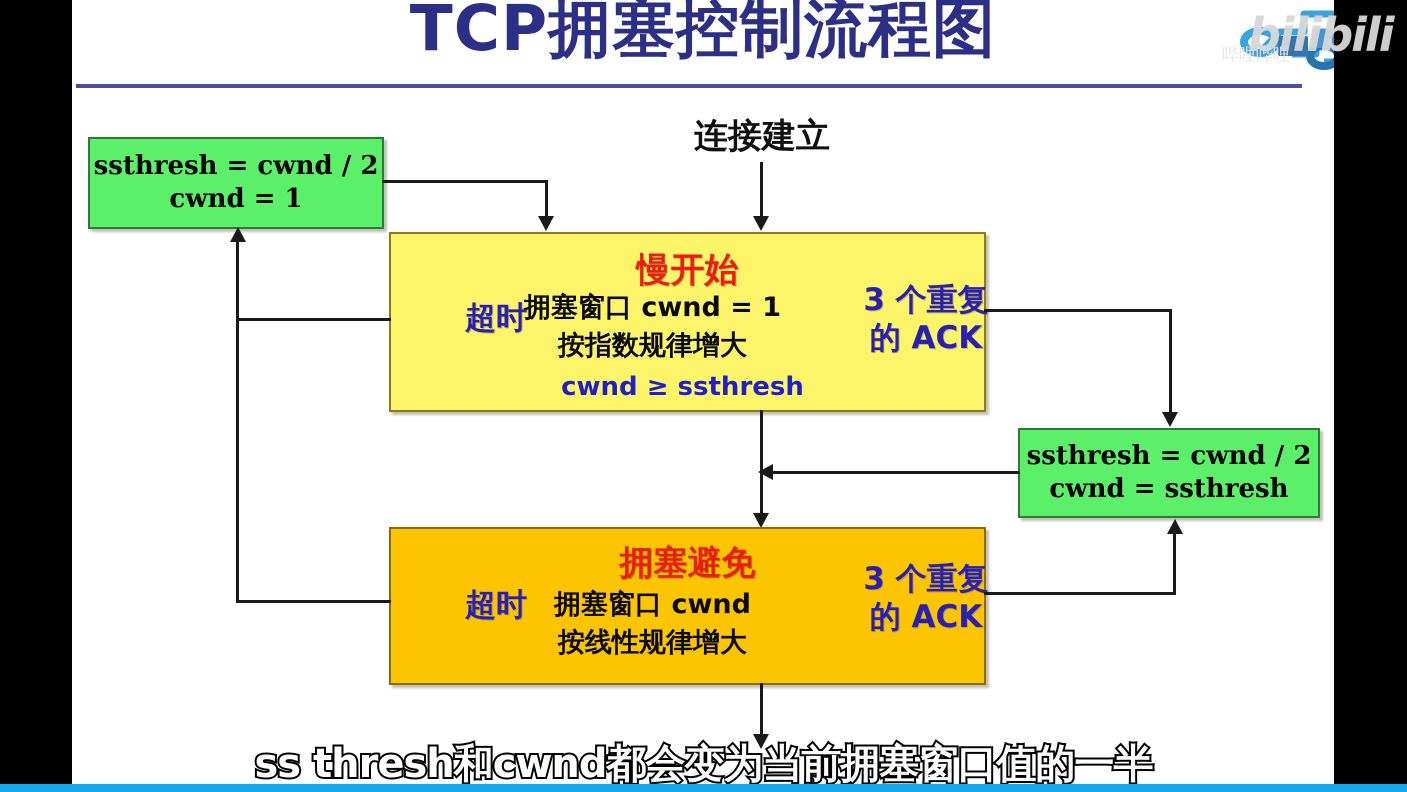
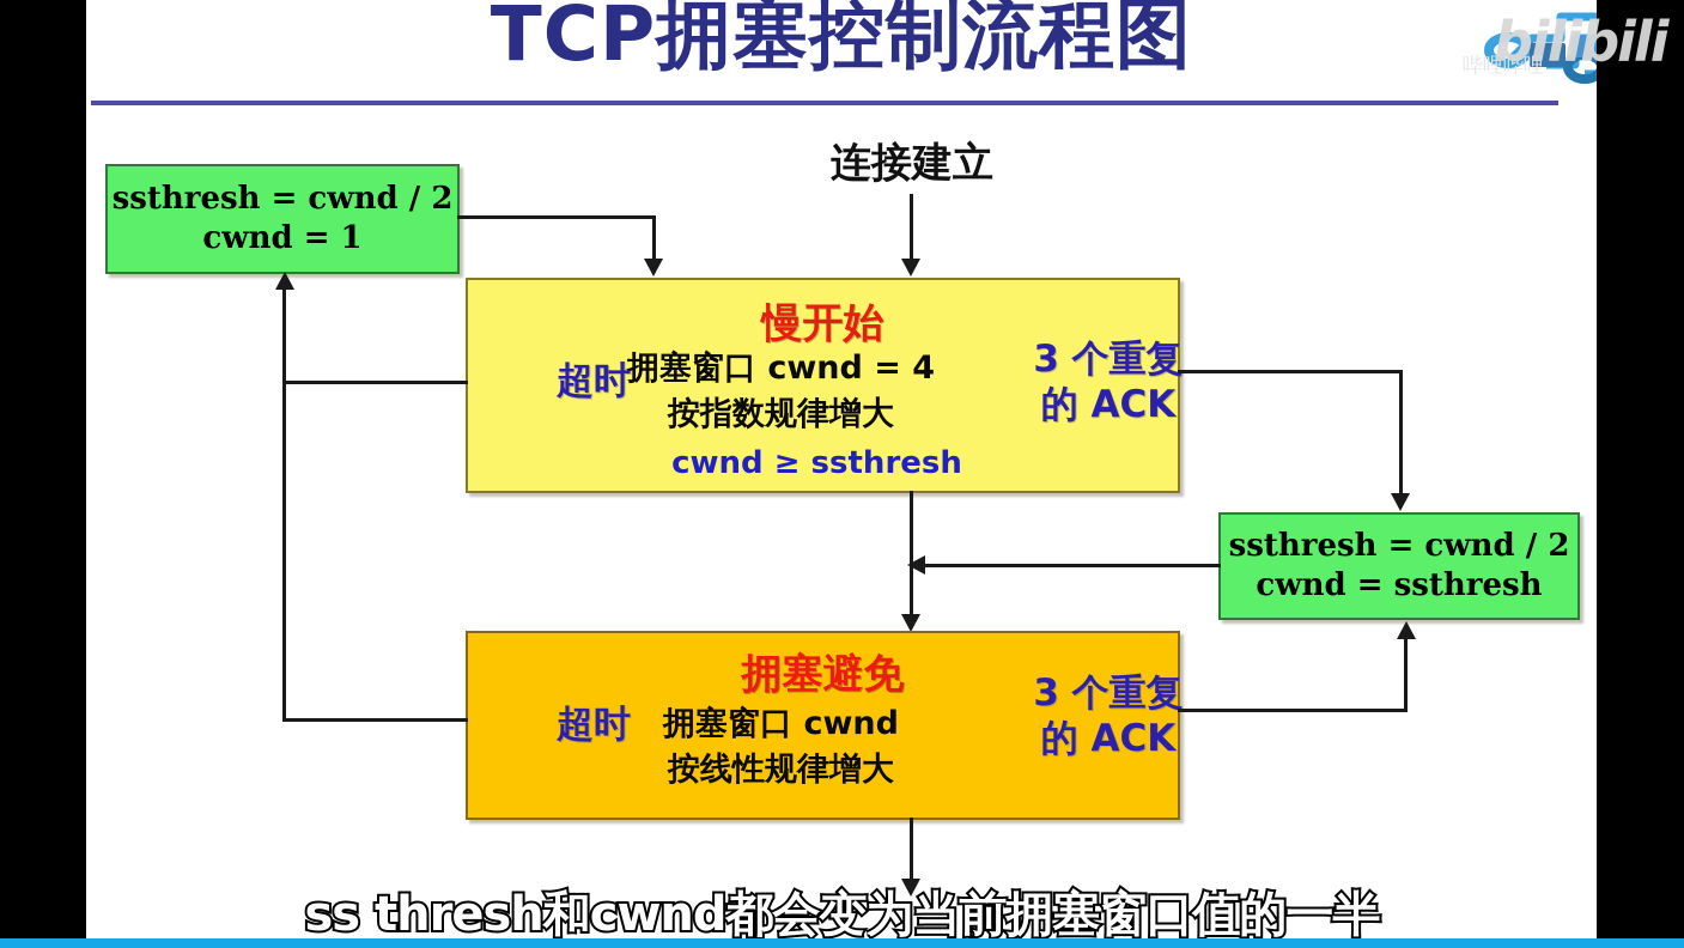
  TCP拥塞控制流程图
  连接建立
  ssthresh = cwnd / 2
  cwnd = 1
  慢开始
- 拥塞窗口 cwnd = 1
+ 拥塞窗口 cwnd = 4
  按指数规律增大
  cwnd ≥ ssthresh
  超时
  3 个重复
  的 ACK
  ssthresh = cwnd / 2
  cwnd = ssthresh
  拥塞避免
  拥塞窗口 cwnd
  按线性规律增大
  超时
  3 个重复
  的 ACK
  哔哩哔哩
  bilibili
  ss thresh和cwnd都会变为当前拥塞窗口值的一半
